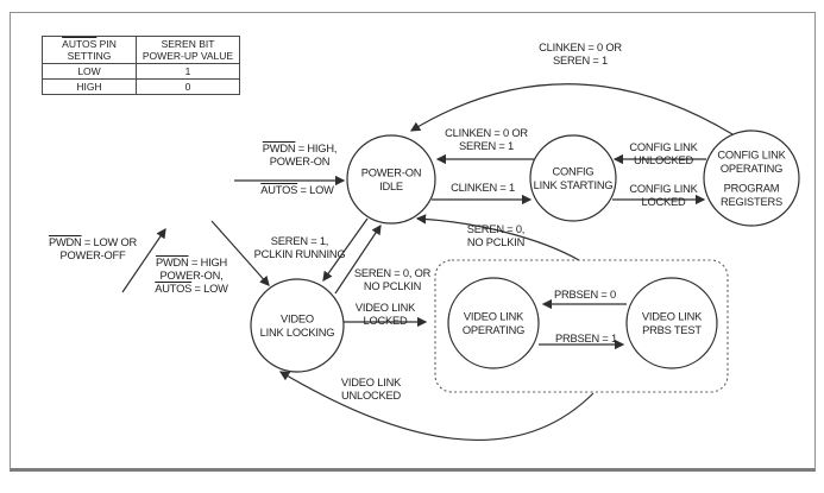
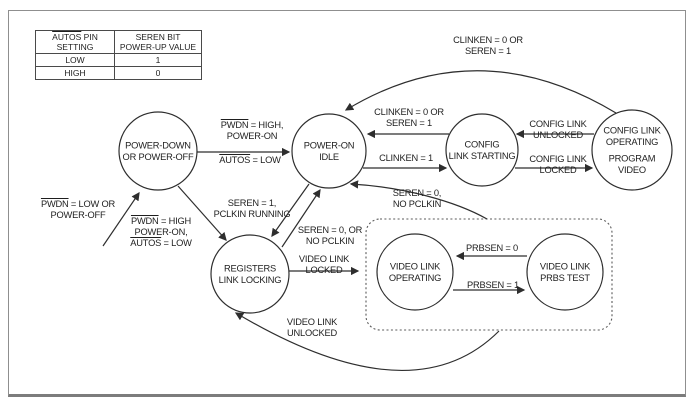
  AUTOS PIN SETTING	SEREN BIT POWER-UP VALUE
  LOW	1
  HIGH	0
+ POWER-DOWN OR POWER-OFF
  POWER-ON IDLE
  CONFIG LINK STARTING
- CONFIG LINK OPERATING PROGRAM REGISTERS
+ CONFIG LINK OPERATING PROGRAM VIDEO
- VIDEO LINK LOCKING
+ REGISTERS LINK LOCKING
  VIDEO LINK OPERATING
  VIDEO LINK PRBS TEST
  PWDN = LOW OR
  POWER-OFF
  PWDN = HIGH,
  POWER-ON
  AUTOS = LOW
  PWDN = HIGH
  POWER-ON,
  AUTOS = LOW
  SEREN = 1,
  PCLKIN RUNNING
  CLINKEN = 0 OR
  SEREN = 1
  CLINKEN = 1
  CLINKEN = 0 OR
  SEREN = 1
  CONFIG LINK
  UNLOCKED
  CONFIG LINK
  LOCKED
  SEREN = 0,
  NO PCLKIN
  SEREN = 0, OR
  NO PCLKIN
  VIDEO LINK
  LOCKED
  PRBSEN = 0
  PRBSEN = 1
  VIDEO LINK
  UNLOCKED
